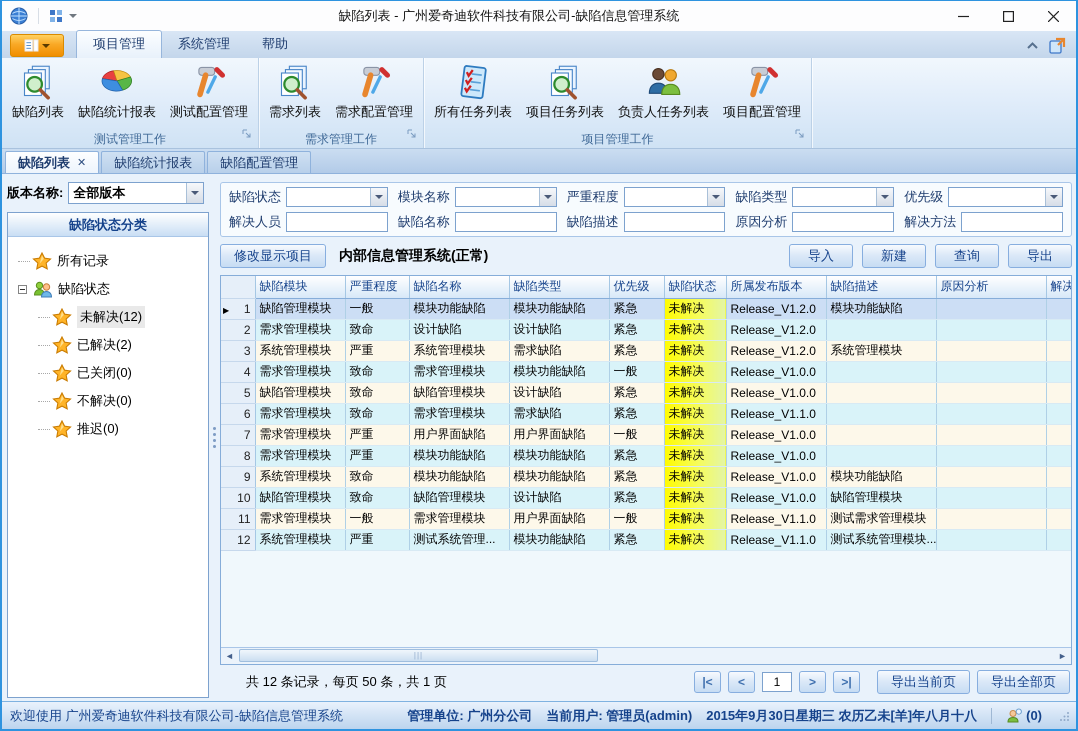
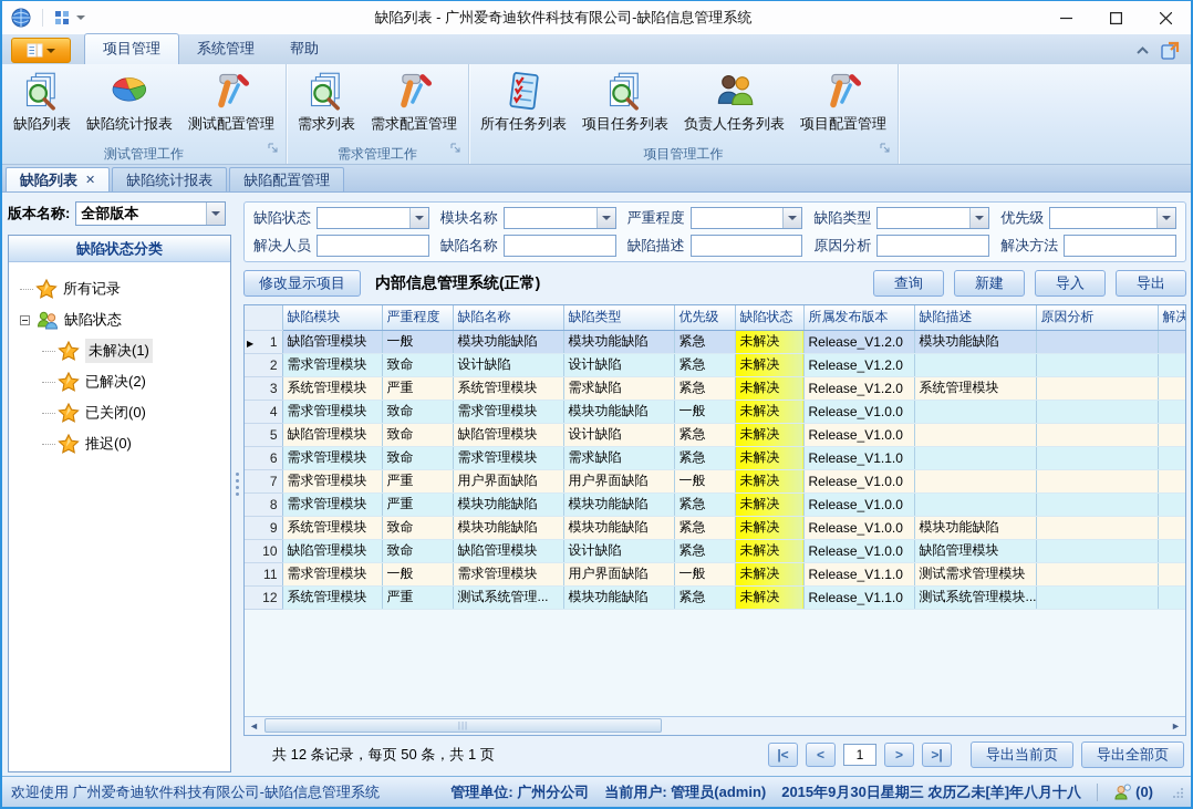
  缺陷列表 - 广州爱奇迪软件科技有限公司-缺陷信息管理系统
  项目管理
  系统管理
  帮助
  缺陷列表
  缺陷统计报表
  测试配置管理
  测试管理工作
  需求列表
  需求配置管理
  需求管理工作
  所有任务列表
  项目任务列表
  负责人任务列表
  项目配置管理
  项目管理工作
  缺陷列表
  ✕
  缺陷统计报表
  缺陷配置管理
  版本名称:
  全部版本
  缺陷状态分类
  所有记录
  缺陷状态
- 未解决(12)
+ 未解决(1)
  已解决(2)
  已关闭(0)
- 不解决(0)
  推迟(0)
  缺陷状态
  模块名称
  严重程度
  缺陷类型
  优先级
  解决人员
  缺陷名称
  缺陷描述
  原因分析
  解决方法
  修改显示项目
  内部信息管理系统(正常)
- 导入
+ 查询
  新建
- 查询
+ 导入
  导出
  	缺陷模块	严重程度	缺陷名称	缺陷类型	优先级	缺陷状态	所属发布版本	缺陷描述	原因分析	解决
  ▶ 1	缺陷管理模块	一般	模块功能缺陷	模块功能缺陷	紧急	未解决	Release_V1.2.0	模块功能缺陷
  2	需求管理模块	致命	设计缺陷	设计缺陷	紧急	未解决	Release_V1.2.0
  3	系统管理模块	严重	系统管理模块	需求缺陷	紧急	未解决	Release_V1.2.0	系统管理模块
  4	需求管理模块	致命	需求管理模块	模块功能缺陷	一般	未解决	Release_V1.0.0
  5	缺陷管理模块	致命	缺陷管理模块	设计缺陷	紧急	未解决	Release_V1.0.0
  6	需求管理模块	致命	需求管理模块	需求缺陷	紧急	未解决	Release_V1.1.0
  7	需求管理模块	严重	用户界面缺陷	用户界面缺陷	一般	未解决	Release_V1.0.0
  8	需求管理模块	严重	模块功能缺陷	模块功能缺陷	紧急	未解决	Release_V1.0.0
  9	系统管理模块	致命	模块功能缺陷	模块功能缺陷	紧急	未解决	Release_V1.0.0	模块功能缺陷
  10	缺陷管理模块	致命	缺陷管理模块	设计缺陷	紧急	未解决	Release_V1.0.0	缺陷管理模块
  11	需求管理模块	一般	需求管理模块	用户界面缺陷	一般	未解决	Release_V1.1.0	测试需求管理模块
  12	系统管理模块	严重	测试系统管理...	模块功能缺陷	紧急	未解决	Release_V1.1.0	测试系统管理模块...
  ◄
  |||
  ►
  共 12 条记录，每页 50 条，共 1 页
  |<
  <
  1
  >
  >|
  导出当前页
  导出全部页
  欢迎使用 广州爱奇迪软件科技有限公司-缺陷信息管理系统
  管理单位: 广州分公司
  当前用户: 管理员(admin)
  2015年9月30日星期三 农历乙未[羊]年八月十八
  (0)
